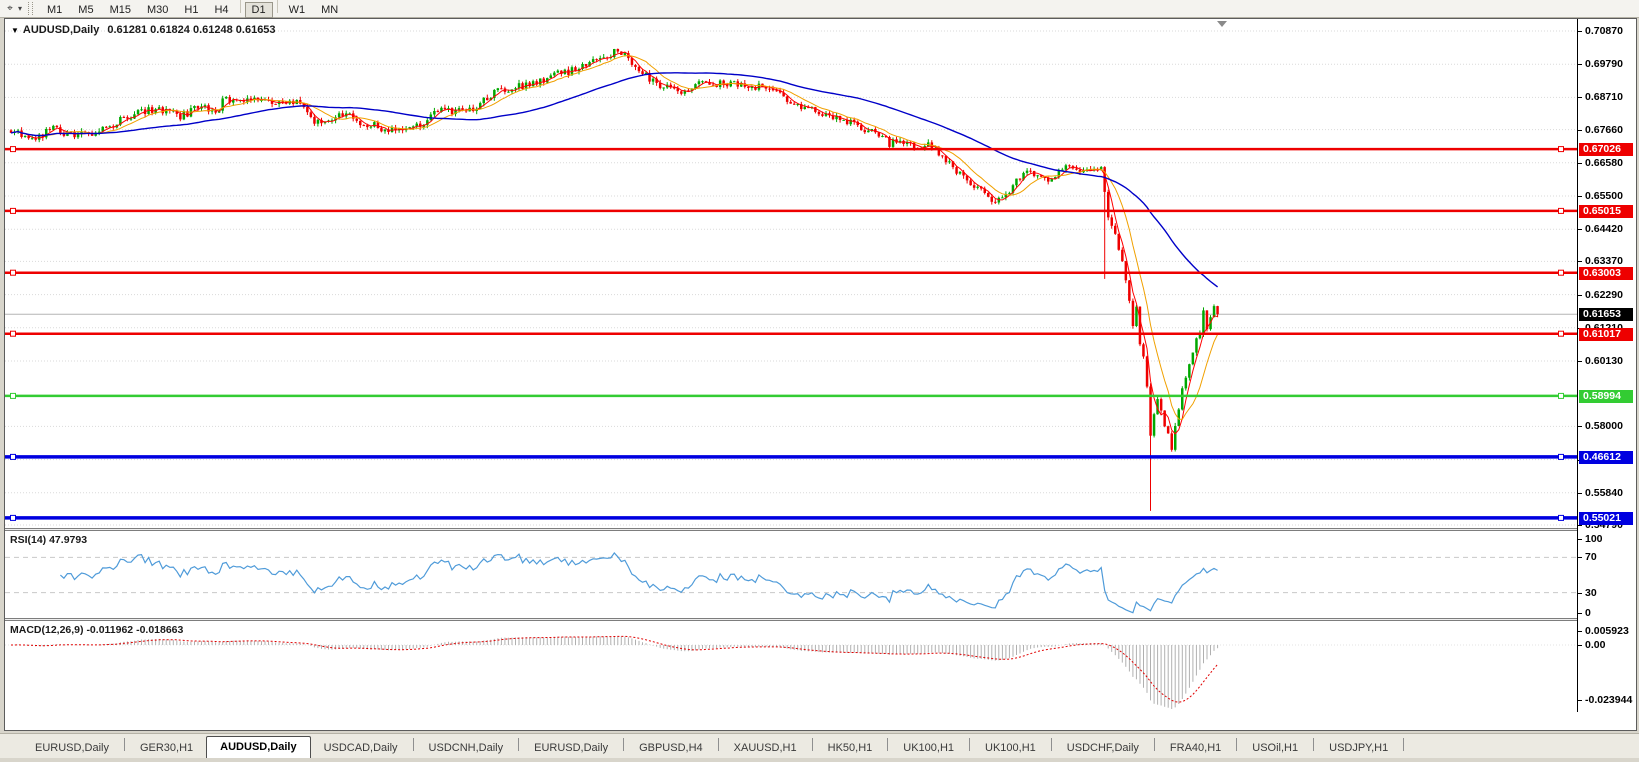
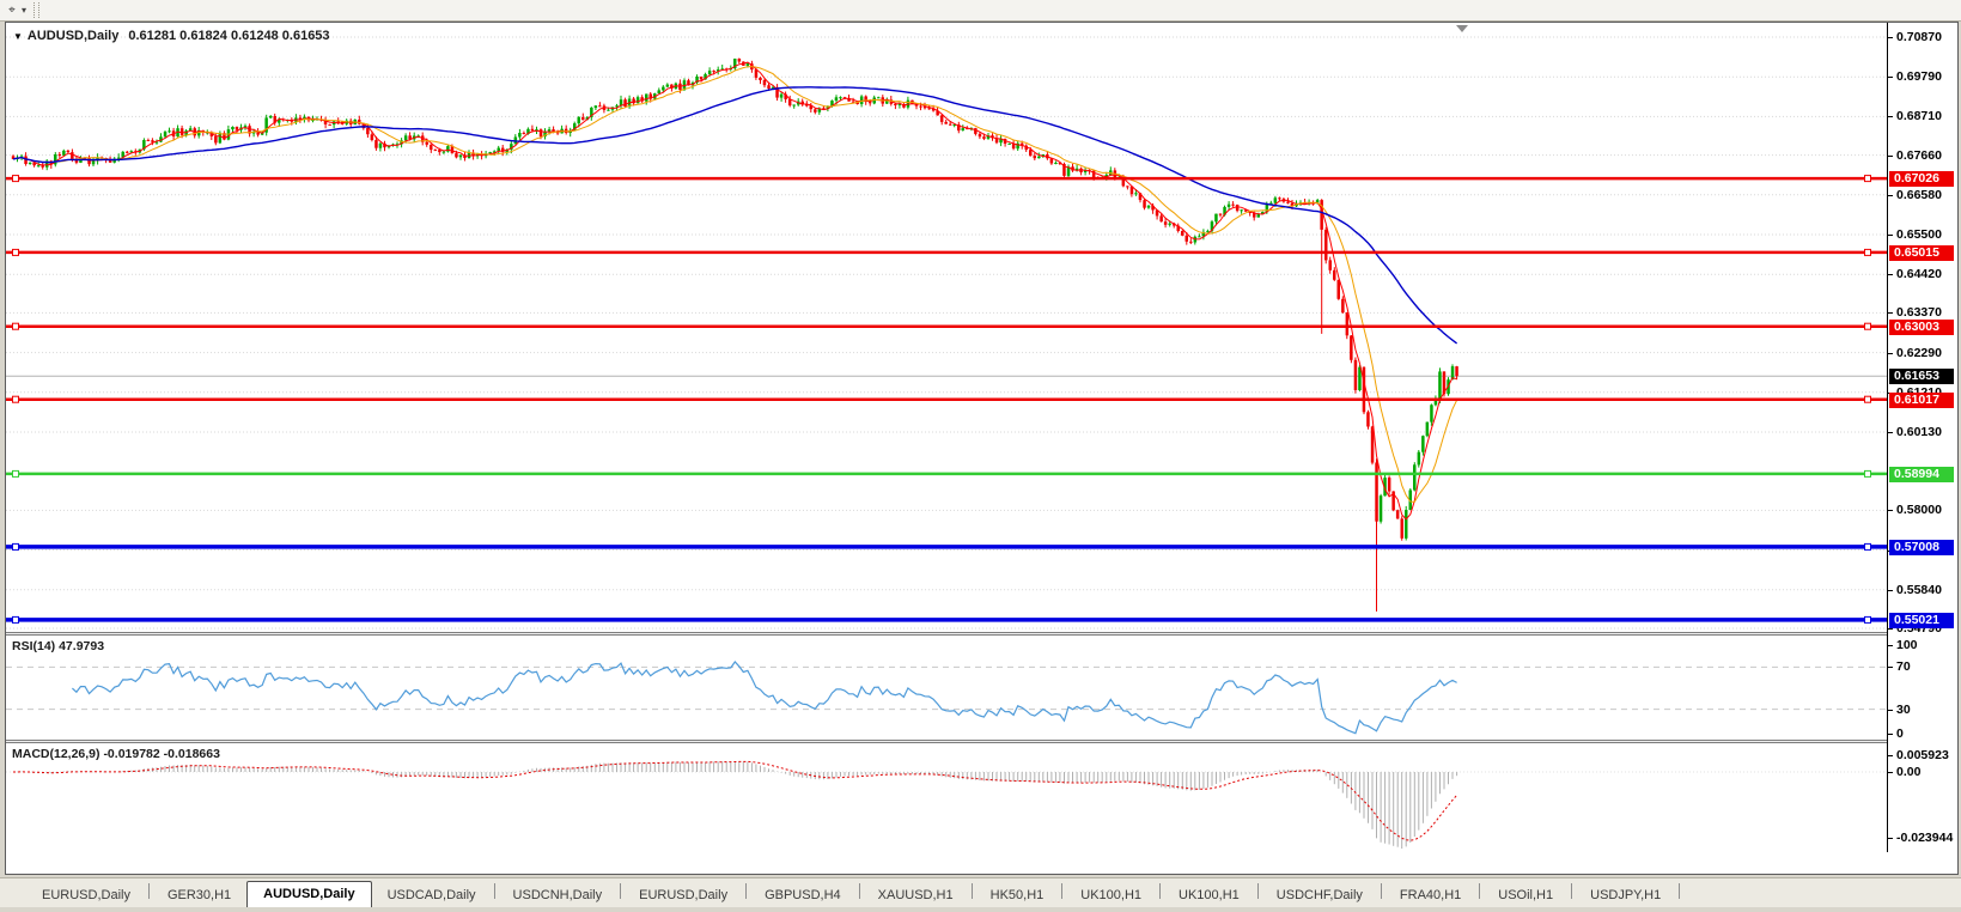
  ⌖
  ▾
- M1 M5 M15 M30 H1 H4 D1 W1 MN
  ▼ AUDUSD,Daily 0.61281 0.61824 0.61248 0.61653
  RSI(14) 47.9793
- MACD(12,26,9) -0.011962 -0.018663
+ MACD(12,26,9) -0.019782 -0.018663
  0.70870
  0.69790
  0.68710
  0.67660
  0.66580
  0.65500
  0.64420
  0.63370
  0.62290
  0.60130
  0.58000
  0.55840
  0.54790
  100
  70
  30
  0
  0.005923
  0.00
  -0.023944
  0.67026
  0.65015
  0.63003
  0.61017
  0.58994
- 0.46612
+ 0.57008
  0.55021
  0.61653
  EURUSD,Daily
  GER30,H1
  AUDUSD,Daily
  USDCAD,Daily
  USDCNH,Daily
  EURUSD,Daily
  GBPUSD,H4
  XAUUSD,H1
  HK50,H1
  UK100,H1
  UK100,H1
  USDCHF,Daily
  FRA40,H1
  USOil,H1
  USDJPY,H1
